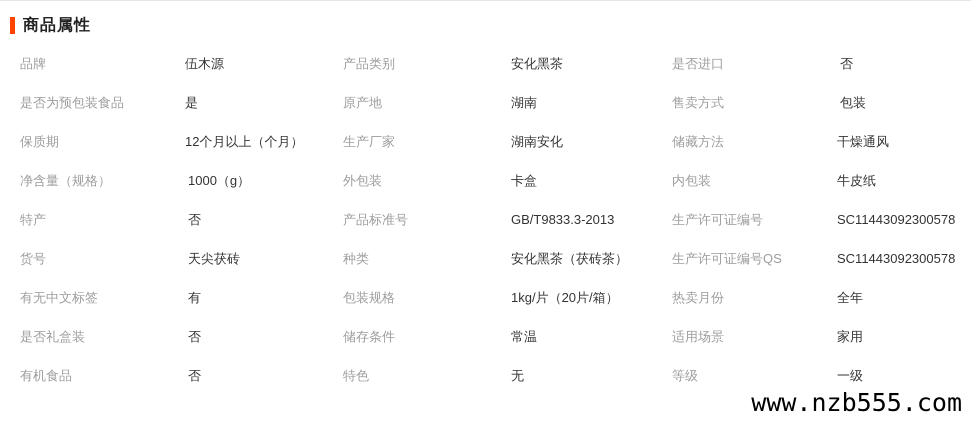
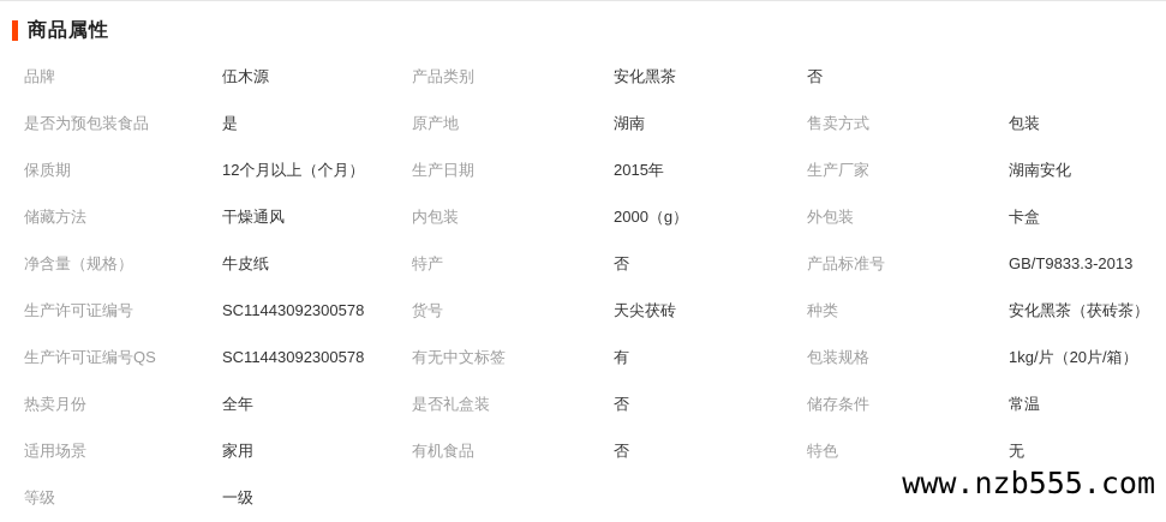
  商品属性
  品牌
  伍木源
  产品类别
  安化黑茶
- 是否进口
  否
  是否为预包装食品
  是
  原产地
  湖南
  售卖方式
  包装
  保质期
  12个月以上（个月）
+ 生产日期
+ 2015年
  生产厂家
  湖南安化
  储藏方法
  干燥通风
- 净含量（规格）
+ 内包装
- 1000（g）
+ 2000（g）
  外包装
  卡盒
- 内包装
+ 净含量（规格）
  牛皮纸
  特产
  否
  产品标准号
  GB/T9833.3-2013
  生产许可证编号
  SC11443092300578
  货号
  天尖茯砖
  种类
  安化黑茶（茯砖茶）
  生产许可证编号QS
  SC11443092300578
  有无中文标签
  有
  包装规格
  1kg/片（20片/箱）
  热卖月份
  全年
  是否礼盒装
  否
  储存条件
  常温
  适用场景
  家用
  有机食品
  否
  特色
  无
  等级
  一级
  www.nzb555.com
